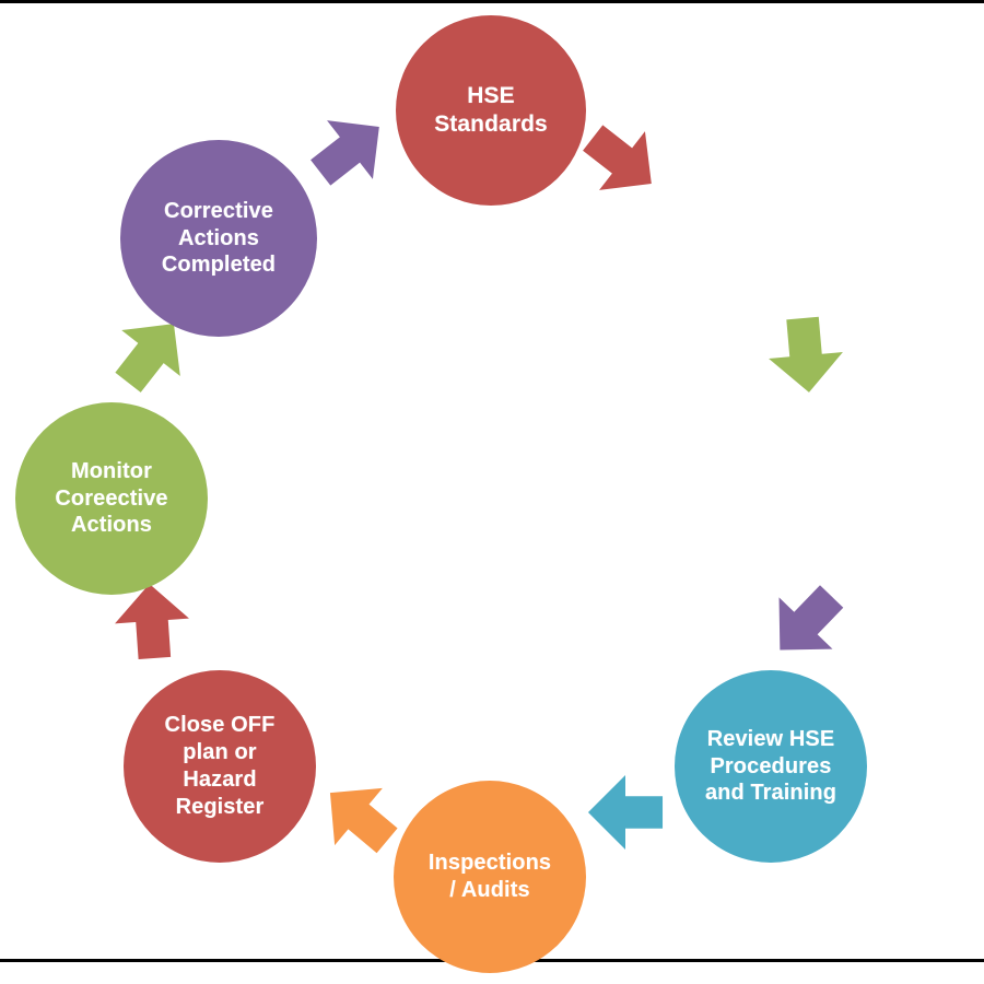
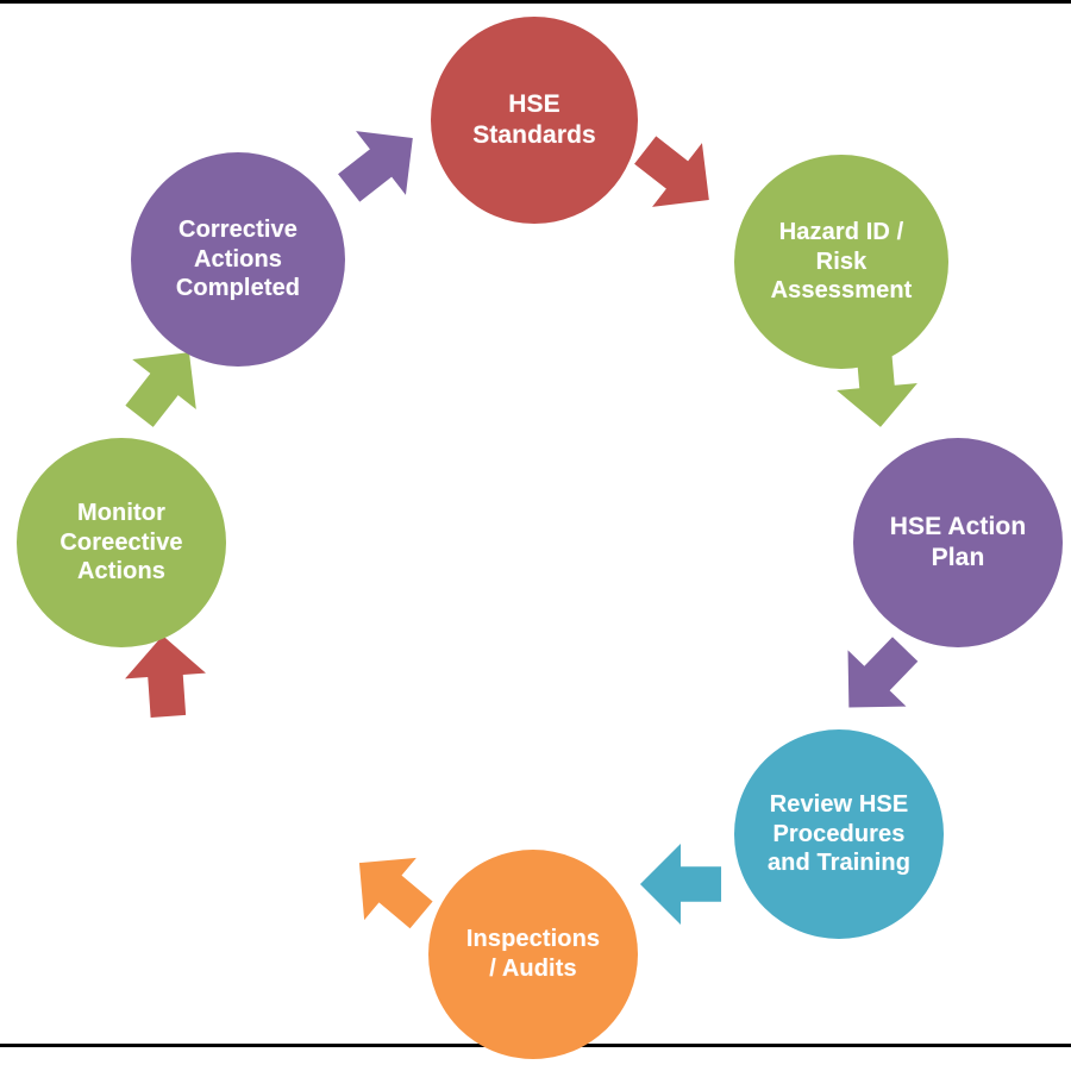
  HSE
  Standards
+ Hazard ID /
+ Risk
+ Assessment
+ HSE Action
+ Plan
  Review HSE
  Procedures
  and Training
  Inspections
  / Audits
- Close OFF
- plan or
- Hazard
- Register
  Monitor
  Coreective
  Actions
  Corrective
  Actions
  Completed
